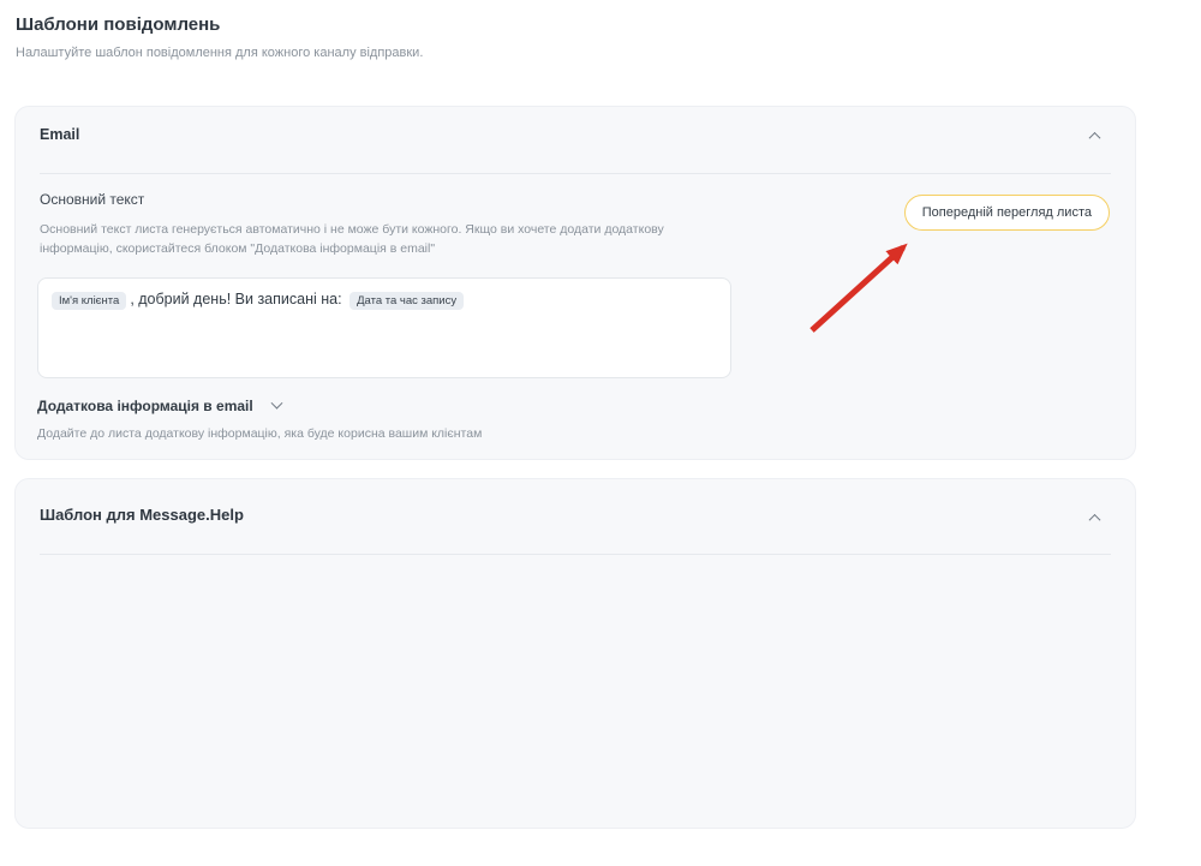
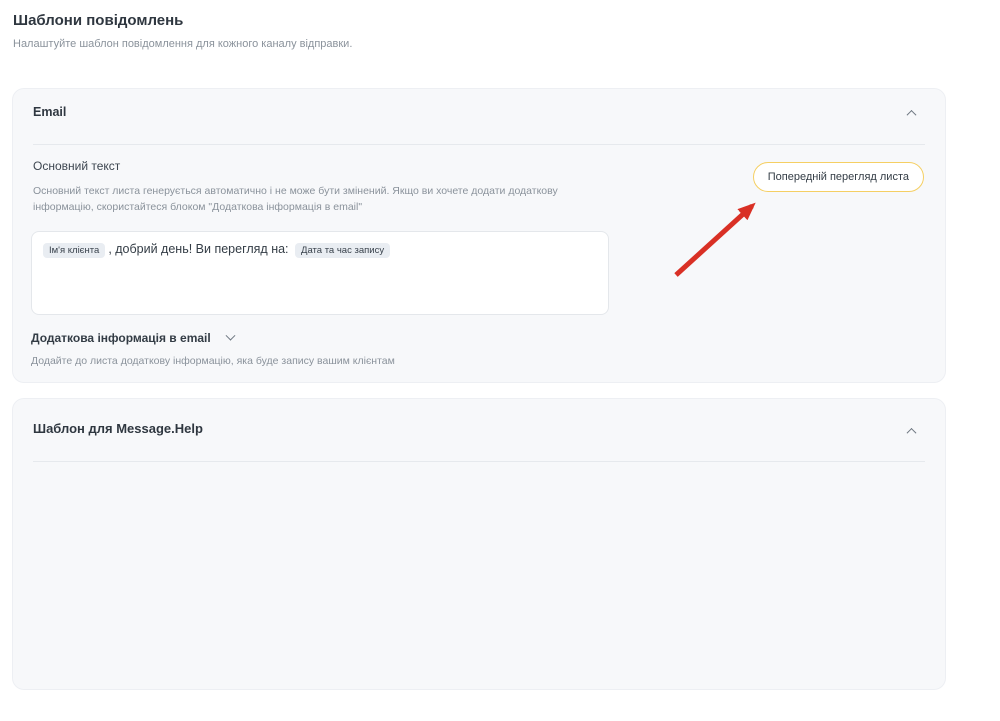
  Шаблони повідомлень
  Налаштуйте шаблон повідомлення для кожного каналу відправки.
  Email
  Основний текст
- Основний текст листа генерується автоматично і не може бути кожного. Якщо ви хочете додати додаткову інформацію, скористайтеся блоком "Додаткова інформація в email"
+ Основний текст листа генерується автоматично і не може бути змінений. Якщо ви хочете додати додаткову інформацію, скористайтеся блоком "Додаткова інформація в email"
  Попередній перегляд листа
- Ім'я клієнта , добрий день! Ви записані на: Дата та час запису
+ Ім'я клієнта , добрий день! Ви перегляд на: Дата та час запису
  Додаткова інформація в email
- Додайте до листа додаткову інформацію, яка буде корисна вашим клієнтам
+ Додайте до листа додаткову інформацію, яка буде запису вашим клієнтам
  Шаблон для Message.Help
